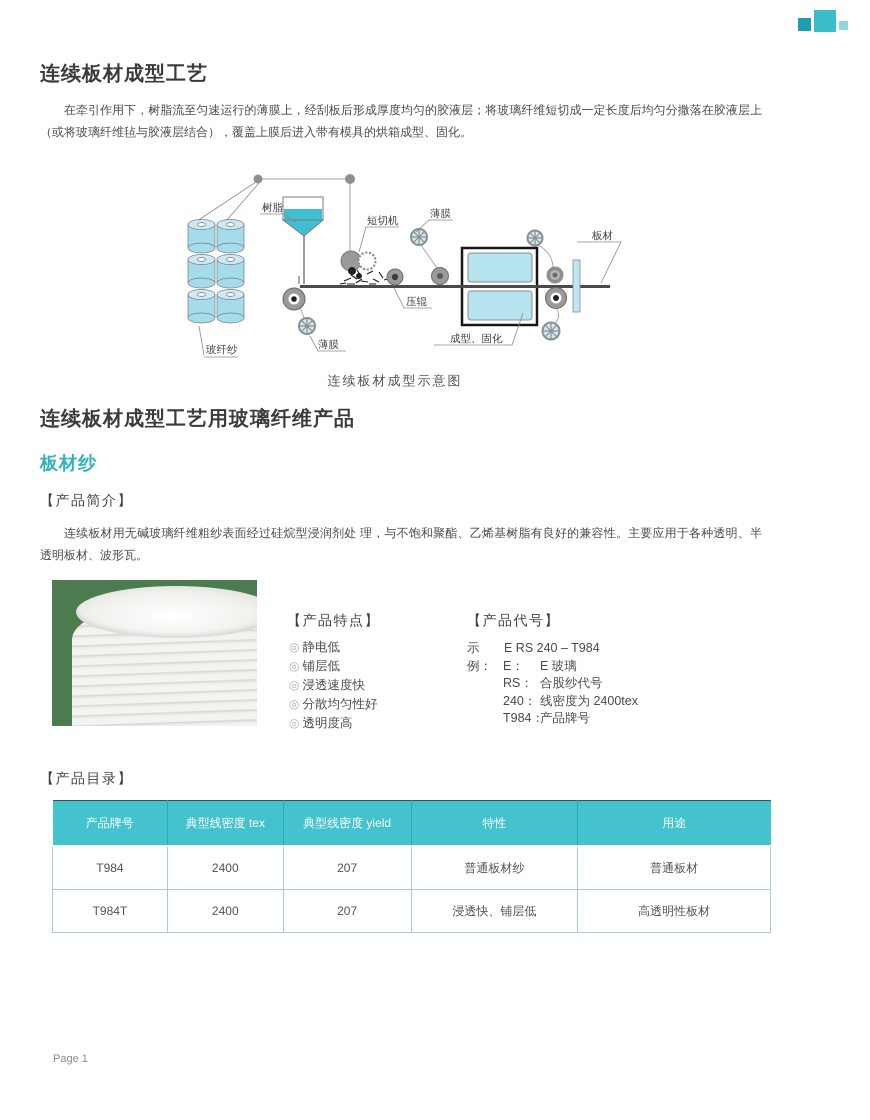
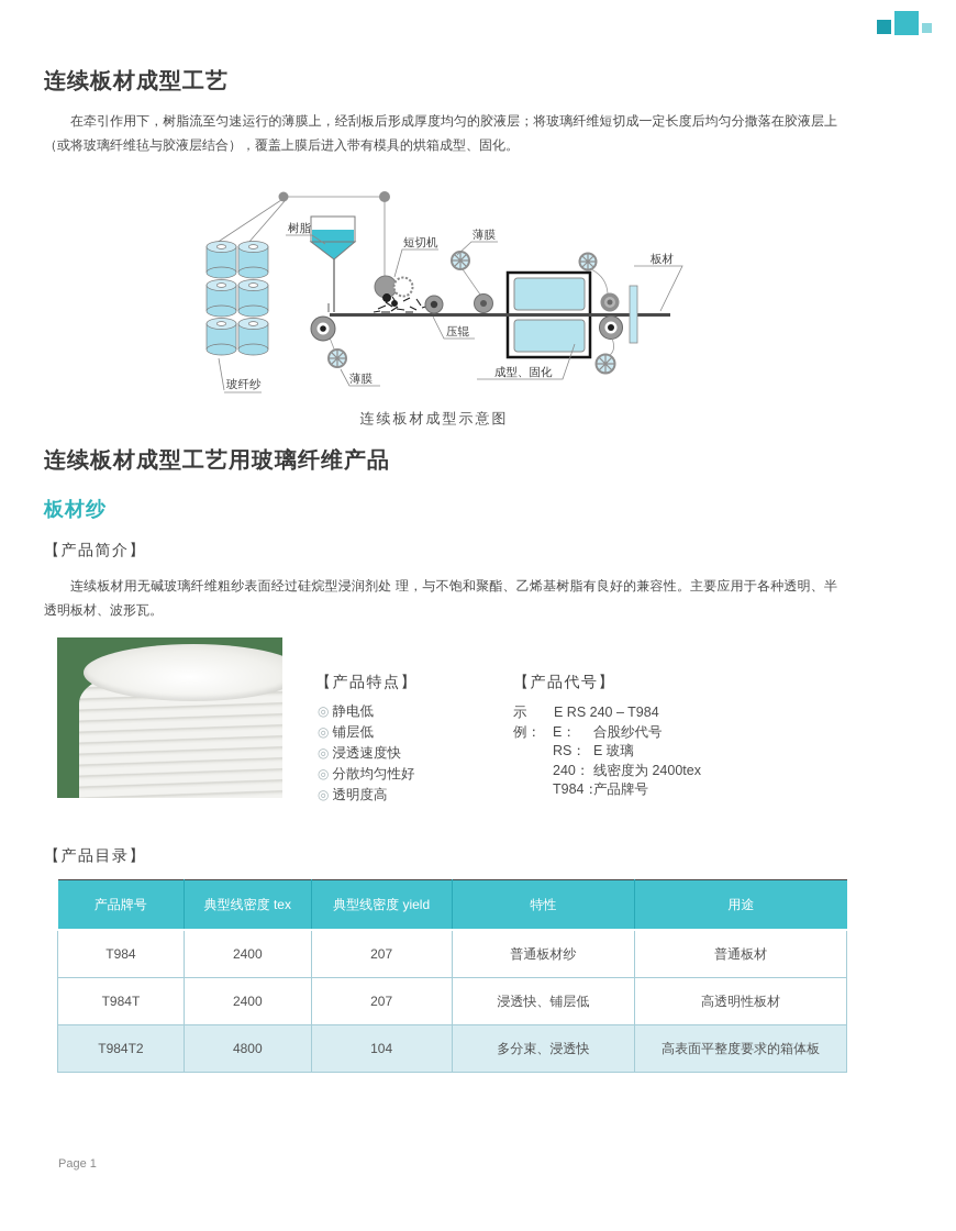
  连续板材成型工艺
  在牵引作用下，树脂流至匀速运行的薄膜上，经刮板后形成厚度均匀的胶液层；将玻璃纤维短切成一定长度后均匀分撒落在胶液层上（或将玻璃纤维毡与胶液层结合），覆盖上膜后进入带有模具的烘箱成型、固化。
  树脂
  短切机
  薄膜
  板材
  压辊
  薄膜
  成型、固化
  玻纤纱
  连续板材成型示意图
  连续板材成型工艺用玻璃纤维产品
  板材纱
  【产品简介】
  连续板材用无碱玻璃纤维粗纱表面经过硅烷型浸润剂处 理，与不饱和聚酯、乙烯基树脂有良好的兼容性。主要应用于各种透明、半透明板材、波形瓦。
  【产品特点】
  ◎ 静电低
  ◎ 铺层低
  ◎ 浸透速度快
  ◎ 分散均匀性好
  ◎ 透明度高
  【产品代号】
  示例：
  E RS 240 – T984
  E：
- E 玻璃
+ 合股纱代号
  RS：
- 合股纱代号
+ E 玻璃
  240：
  线密度为 2400tex
  T984：
  产品牌号
  【产品目录】
  产品牌号	典型线密度 tex	典型线密度 yield	特性	用途
  T984	2400	207	普通板材纱	普通板材
  T984T	2400	207	浸透快、铺层低	高透明性板材
+ T984T2	4800	104	多分束、浸透快	高表面平整度要求的箱体板
  Page 1
